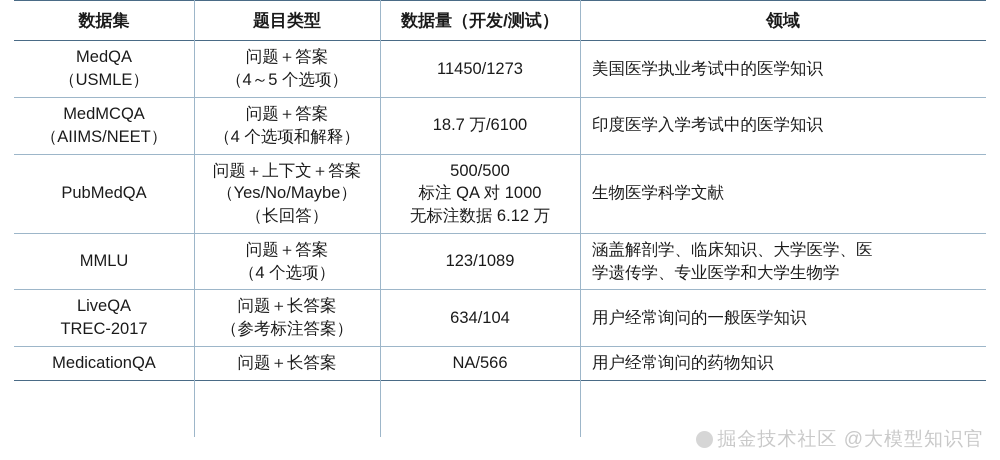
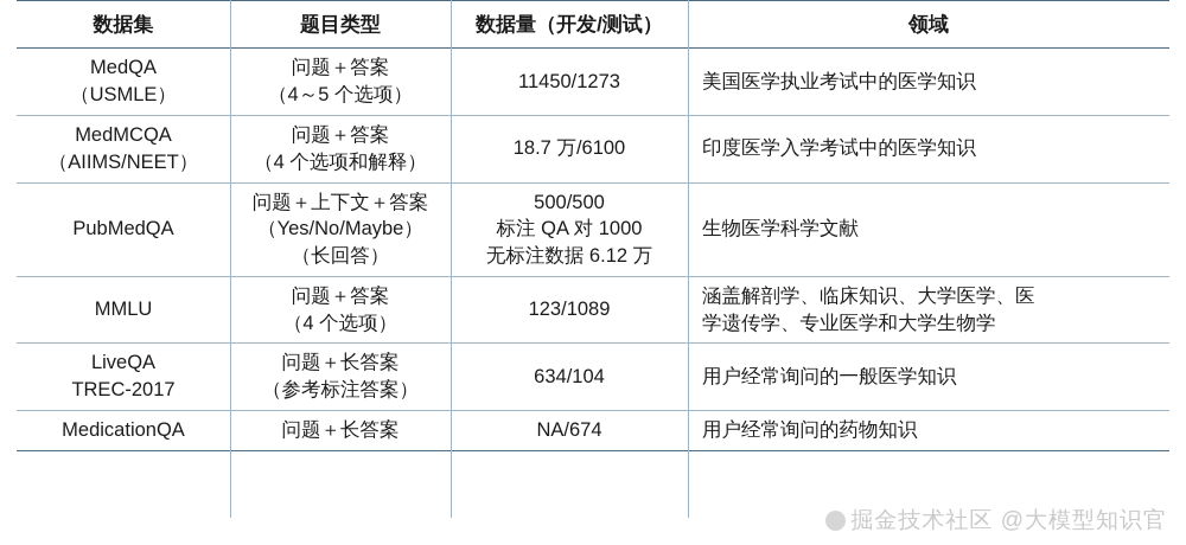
  数据集	题目类型	数据量（开发/测试）	领域
  MedQA （USMLE）	问题＋答案 （4～5 个选项）	11450/1273	美国医学执业考试中的医学知识
  MedMCQA （AIIMS/NEET）	问题＋答案 （4 个选项和解释）	18.7 万/6100	印度医学入学考试中的医学知识
  PubMedQA	问题＋上下文＋答案 （Yes/No/Maybe） （长回答）	500/500 标注 QA 对 1000 无标注数据 6.12 万	生物医学科学文献
  MMLU	问题＋答案 （4 个选项）	123/1089	涵盖解剖学、临床知识、大学医学、医 学遗传学、专业医学和大学生物学
  LiveQA TREC-2017	问题＋长答案 （参考标注答案）	634/104	用户经常询问的一般医学知识
- MedicationQA	问题＋长答案	NA/566	用户经常询问的药物知识
+ MedicationQA	问题＋长答案	NA/674	用户经常询问的药物知识
  掘金技术社区 @大模型知识官
